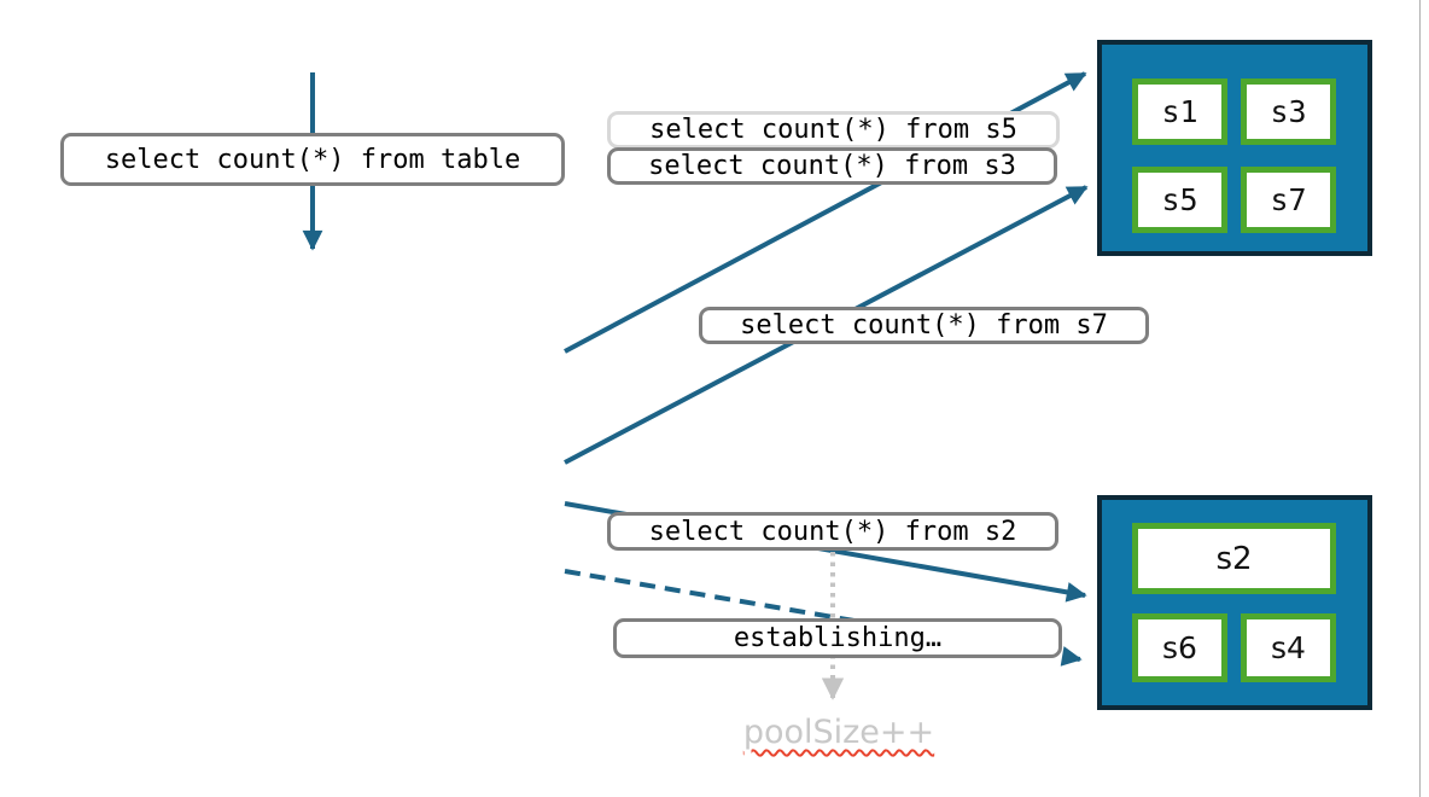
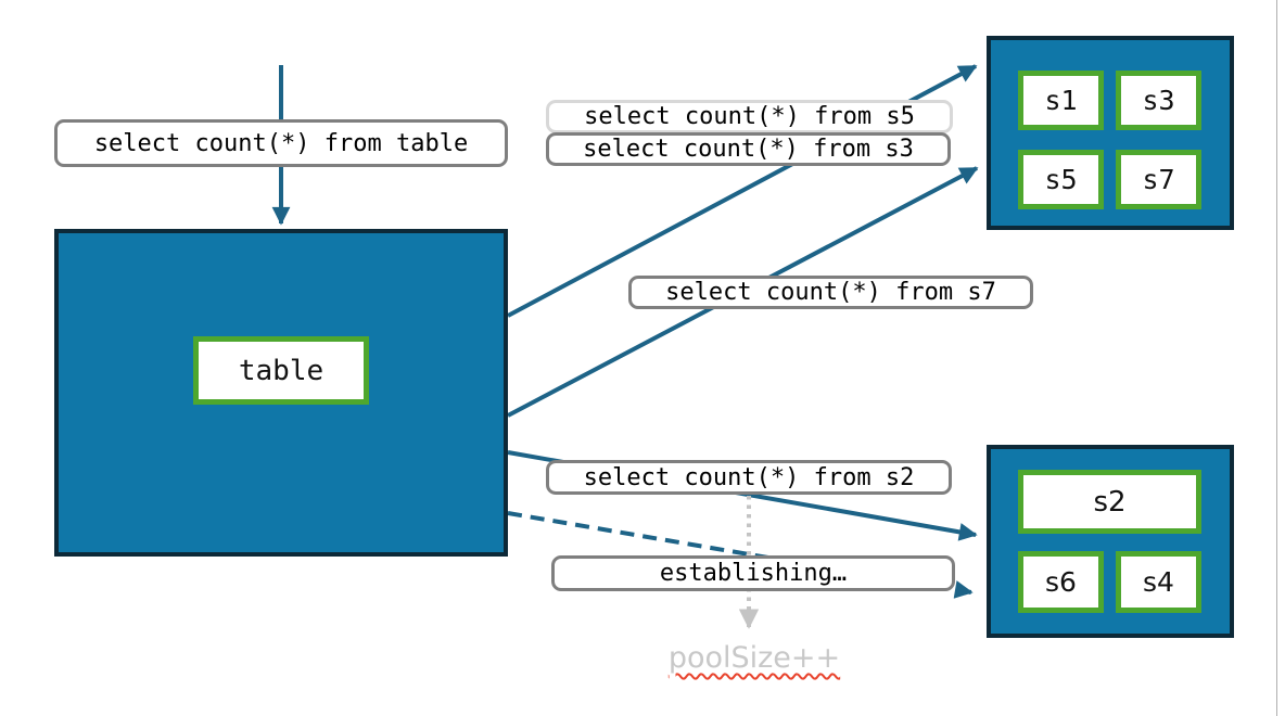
+ table
  s1
  s3
  s5
  s7
  s2
  s6
  s4
  select count(*) from table
  select count(*) from s5
  select count(*) from s3
  select count(*) from s7
  select count(*) from s2
  establishing…
  poolSize++
